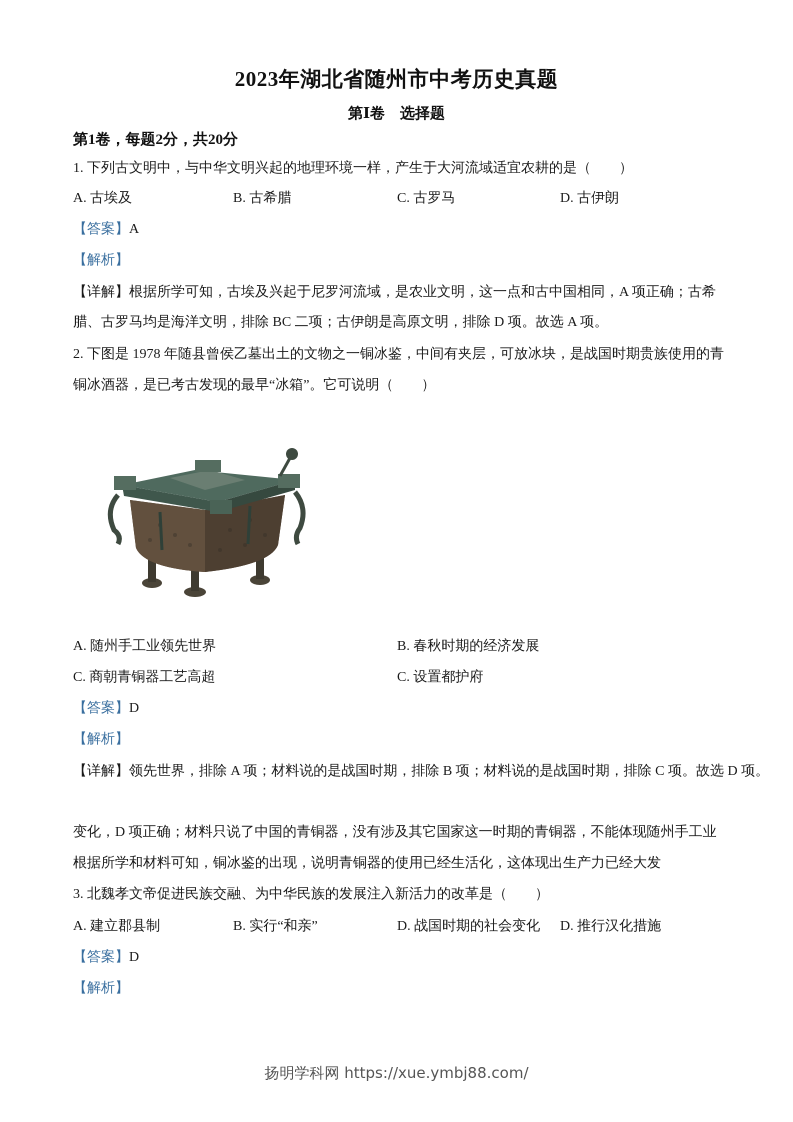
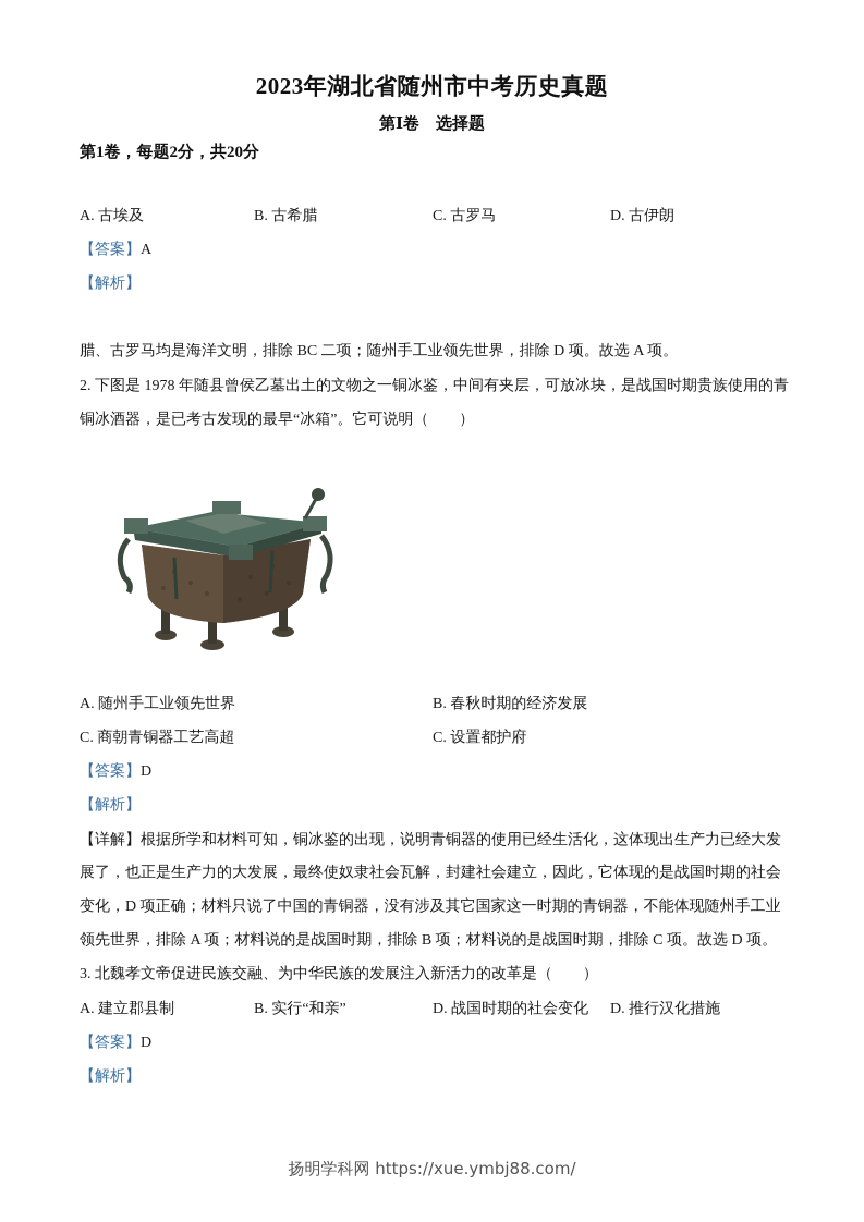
  2023年湖北省随州市中考历史真题
  第Ⅰ卷 选择题
  第1卷，每题2分，共20分
- 1. 下列古文明中，与中华文明兴起的地理环境一样，产生于大河流域适宜农耕的是（ ）
  A. 古埃及
  B. 古希腊
  C. 古罗马
  D. 古伊朗
  【答案】A
  【解析】
- 【详解】根据所学可知，古埃及兴起于尼罗河流域，是农业文明，这一点和古中国相同，A 项正确；古希
- 腊、古罗马均是海洋文明，排除 BC 二项；古伊朗是高原文明，排除 D 项。故选 A 项。
+ 腊、古罗马均是海洋文明，排除 BC 二项；随州手工业领先世界，排除 D 项。故选 A 项。
  2. 下图是 1978 年随县曾侯乙墓出土的文物之一铜冰鉴，中间有夹层，可放冰块，是战国时期贵族使用的青
  铜冰酒器，是已考古发现的最早“冰箱”。它可说明（ ）
  A. 随州手工业领先世界
  B. 春秋时期的经济发展
  C. 商朝青铜器工艺高超
  C. 设置都护府
  【答案】D
  【解析】
- 【详解】领先世界，排除 A 项；材料说的是战国时期，排除 B 项；材料说的是战国时期，排除 C 项。故选 D 项。
+ 【详解】根据所学和材料可知，铜冰鉴的出现，说明青铜器的使用已经生活化，这体现出生产力已经大发
+ 展了，也正是生产力的大发展，最终使奴隶社会瓦解，封建社会建立，因此，它体现的是战国时期的社会
  变化，D 项正确；材料只说了中国的青铜器，没有涉及其它国家这一时期的青铜器，不能体现随州手工业
- 根据所学和材料可知，铜冰鉴的出现，说明青铜器的使用已经生活化，这体现出生产力已经大发
+ 领先世界，排除 A 项；材料说的是战国时期，排除 B 项；材料说的是战国时期，排除 C 项。故选 D 项。
  3. 北魏孝文帝促进民族交融、为中华民族的发展注入新活力的改革是（ ）
  A. 建立郡县制
  B. 实行“和亲”
  D. 战国时期的社会变化
  D. 推行汉化措施
  【答案】D
  【解析】
  扬明学科网 https://xue.ymbj88.com/
